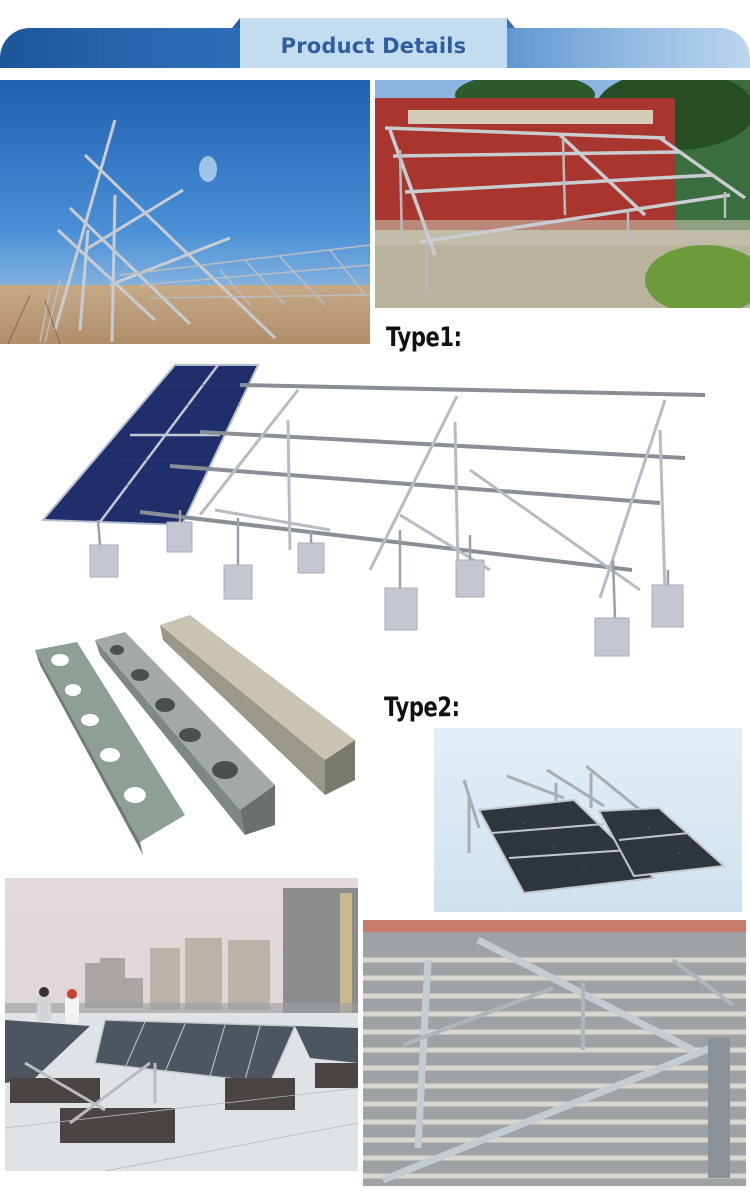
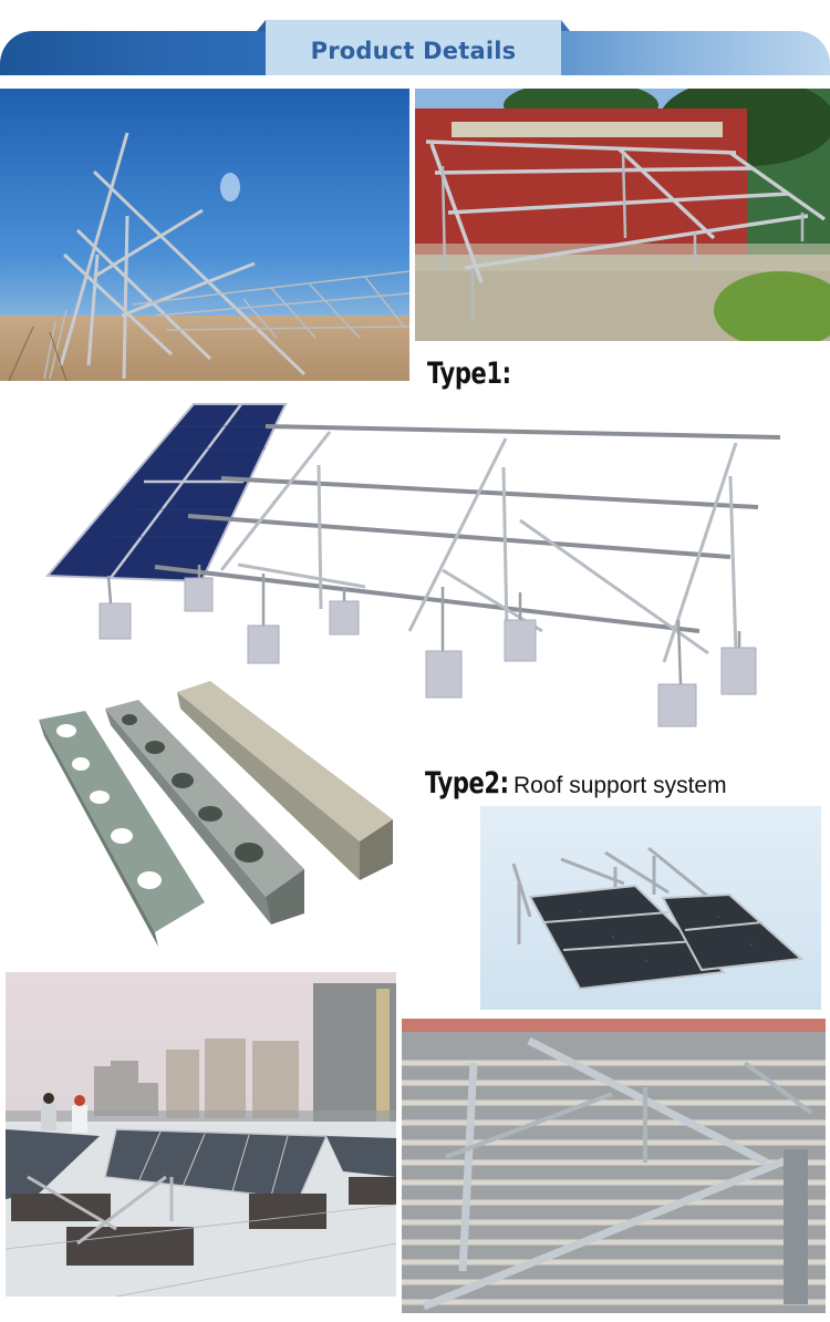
  Product Details
  Type1:
  Type2:
+ Roof support system
